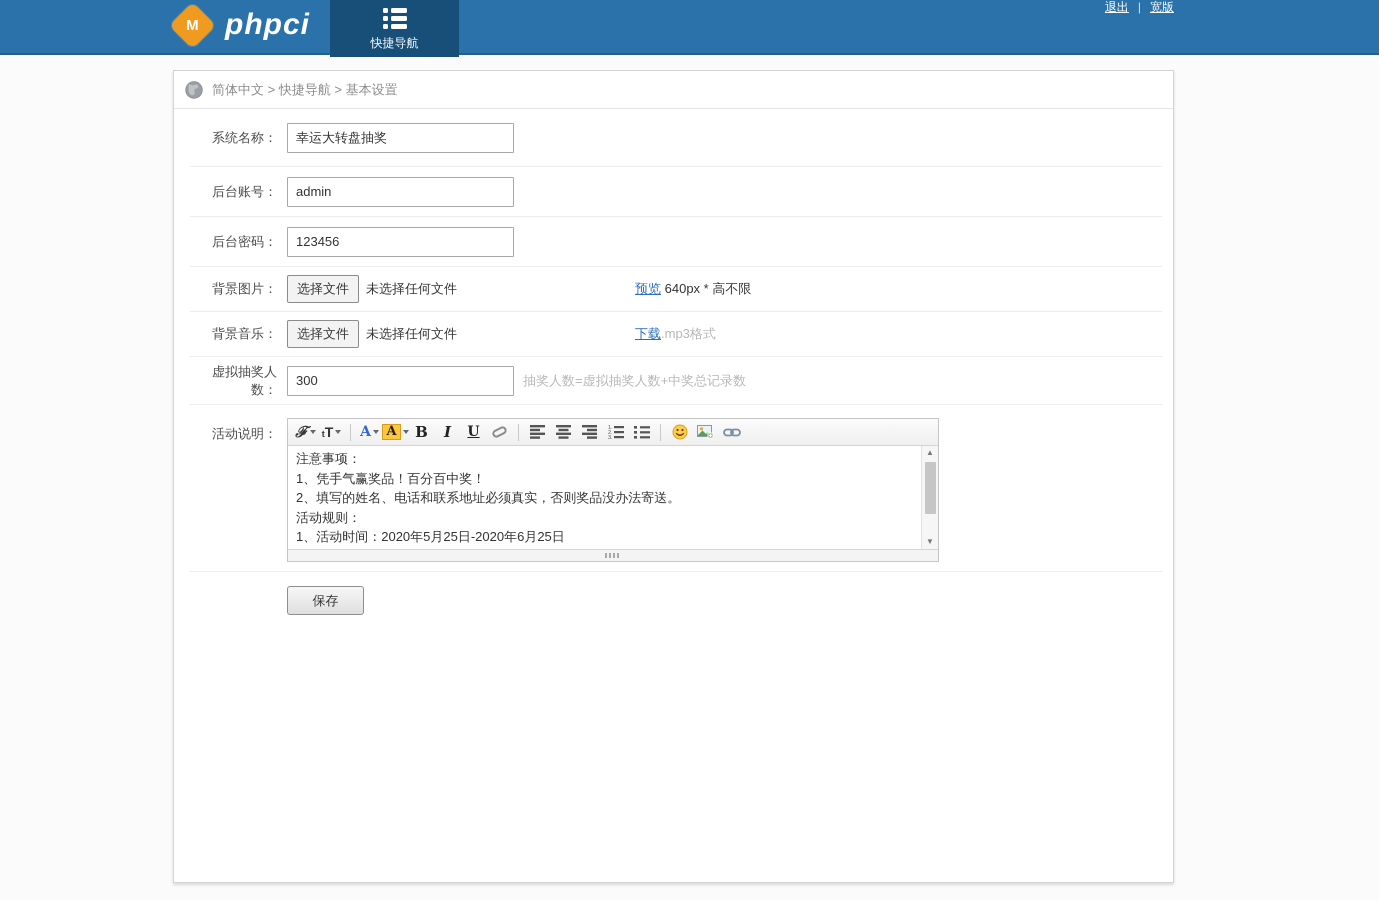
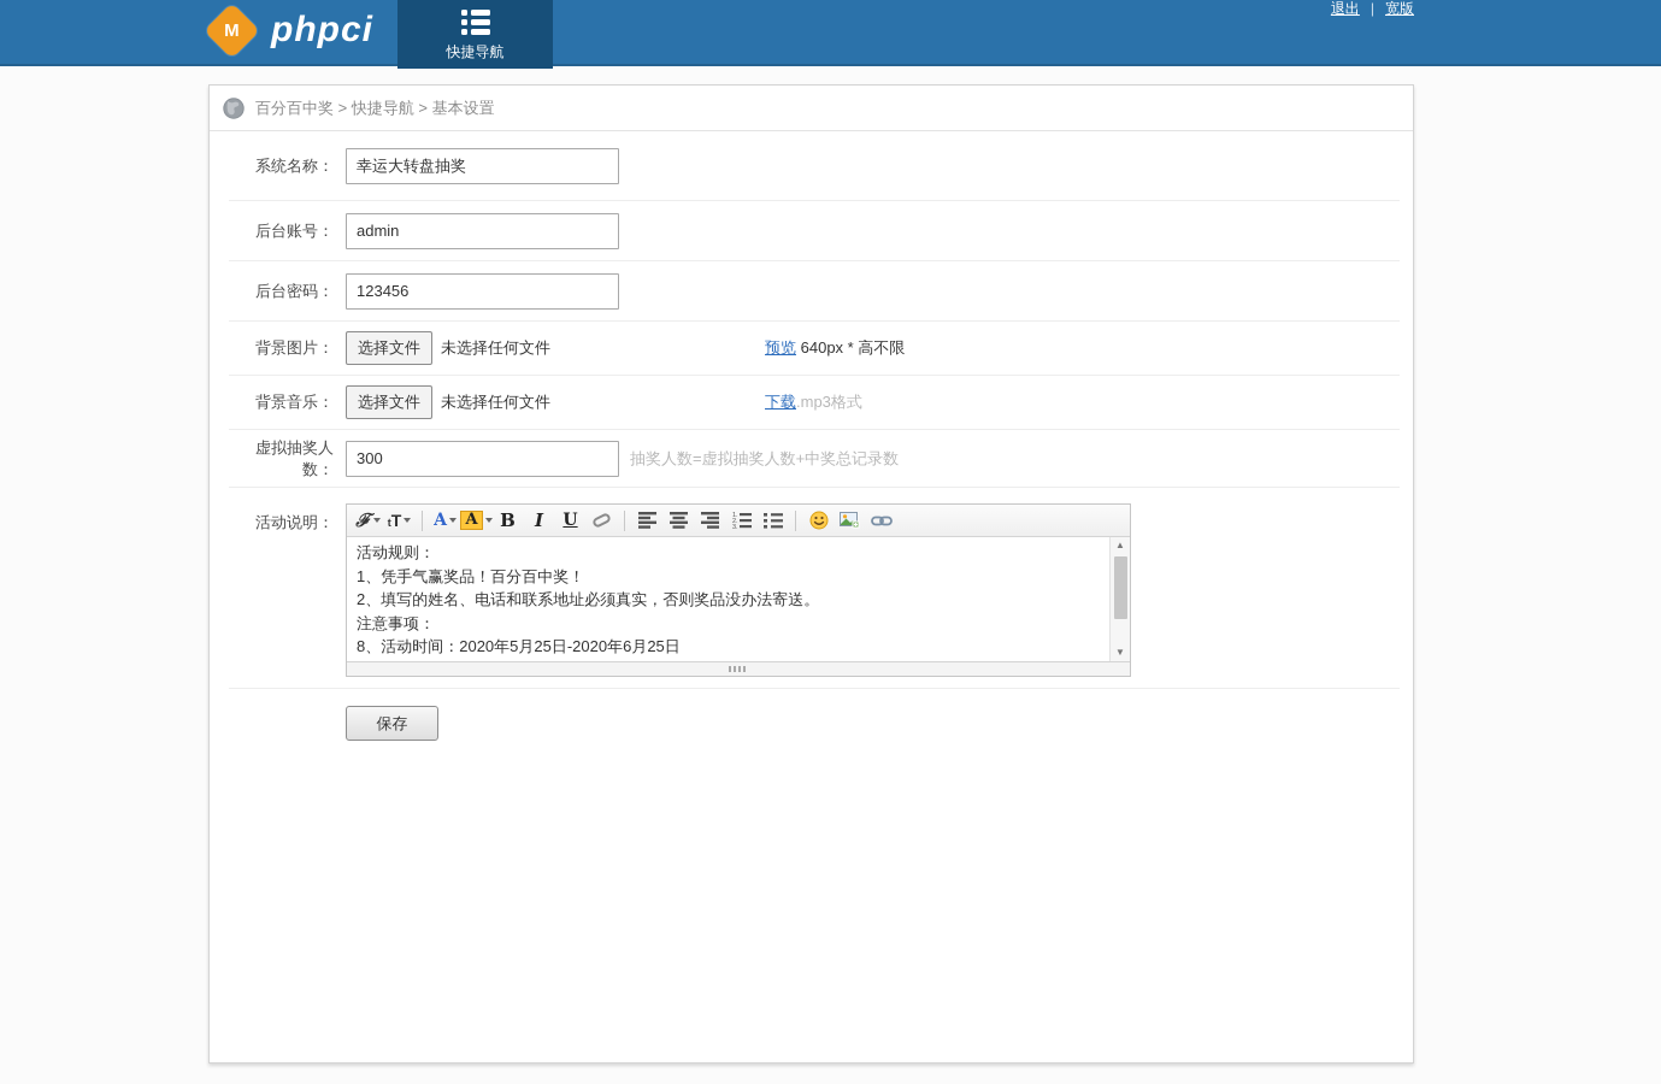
  phpci
  快捷导航
  退出
  |
  宽版
- 简体中文 > 快捷导航 > 基本设置
+ 百分百中奖 > 快捷导航 > 基本设置
  系统名称：
  幸运大转盘抽奖
  后台账号：
  admin
  后台密码：
  123456
  背景图片：
  选择文件
  未选择任何文件
  预览 640px * 高不限
  背景音乐：
  选择文件
  未选择任何文件
  下载.mp3格式
  虚拟抽奖人数：
  300
  抽奖人数=虚拟抽奖人数+中奖总记录数
  活动说明：
  ℱ
  tT
  A
  A
  B
  I
  U
- 注意事项：
+ 活动规则：
  1、凭手气赢奖品！百分百中奖！
  2、填写的姓名、电话和联系地址必须真实，否则奖品没办法寄送。
- 活动规则：
+ 注意事项：
- 1、活动时间：2020年5月25日-2020年6月25日
+ 8、活动时间：2020年5月25日-2020年6月25日
  ▲
  ▼
  保存
